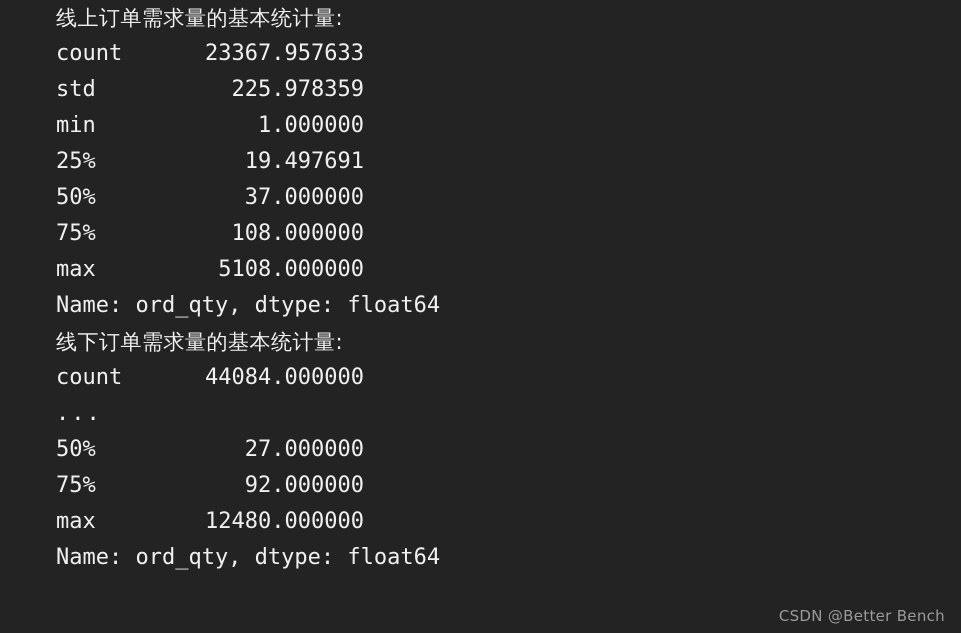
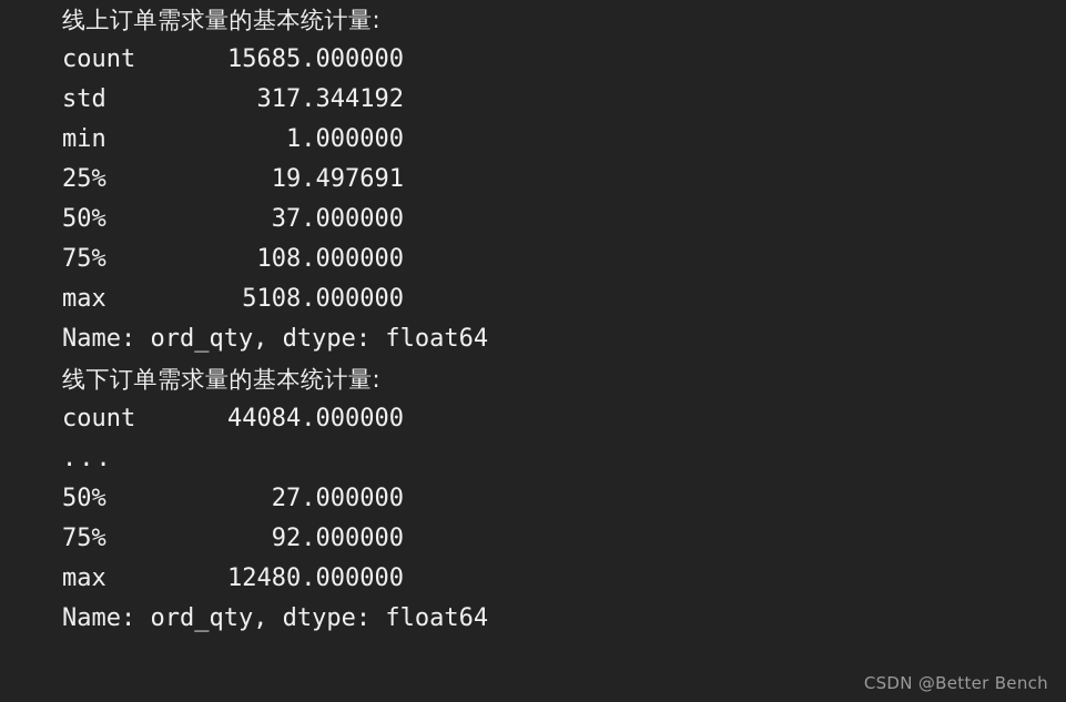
  线上订单需求量的基本统计量:
  count
- 23367.957633
+ 15685.000000
  std
- 225.978359
+ 317.344192
  min
  1.000000
  25%
  19.497691
  50%
  37.000000
  75%
  108.000000
  max
  5108.000000
  Name: ord_qty, dtype: float64
  线下订单需求量的基本统计量:
  count
  44084.000000
  ...
  50%
  27.000000
  75%
  92.000000
  max
  12480.000000
  Name: ord_qty, dtype: float64
  CSDN @Better Bench
